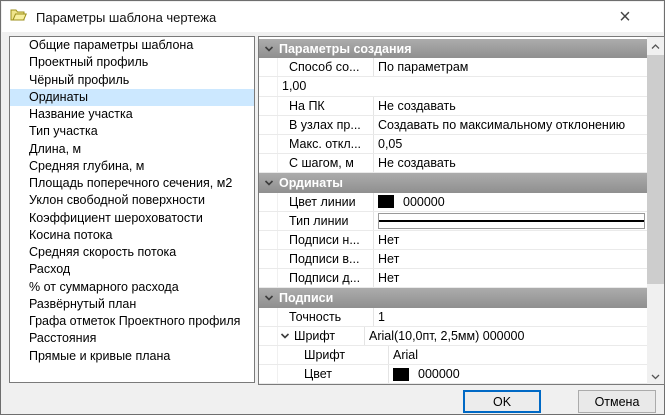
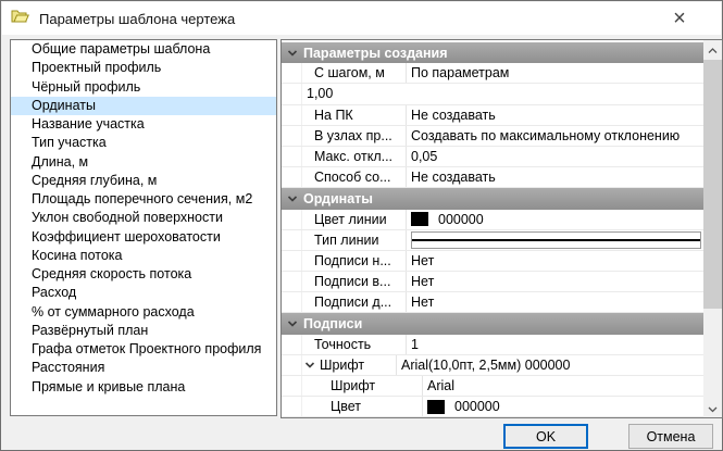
  Параметры шаблона чертежа
  ×
  Общие параметры шаблона
  Проектный профиль
  Чёрный профиль
  Ординаты
  Название участка
  Тип участка
  Длина, м
  Средняя глубина, м
  Площадь поперечного сечения, м2
  Уклон свободной поверхности
  Коэффициент шероховатости
  Косина потока
  Средняя скорость потока
  Расход
  % от суммарного расхода
  Развёрнутый план
  Графа отметок Проектного профиля
  Расстояния
  Прямые и кривые плана
  Параметры создания
- Способ со...
+ С шагом, м
  По параметрам
  1,00
  На ПК
  Не создавать
  В узлах пр...
  Создавать по максимальному отклонению
  Макс. откл...
  0,05
- С шагом, м
+ Способ со...
  Не создавать
  Ординаты
  Цвет линии
  000000
  Тип линии
  Подписи н...
  Нет
  Подписи в...
  Нет
  Подписи д...
  Нет
  Подписи
  Точность
  1
  Шрифт
  Arial(10,0пт, 2,5мм) 000000
  Шрифт
  Arial
  Цвет
  000000
  OK
  Отмена
